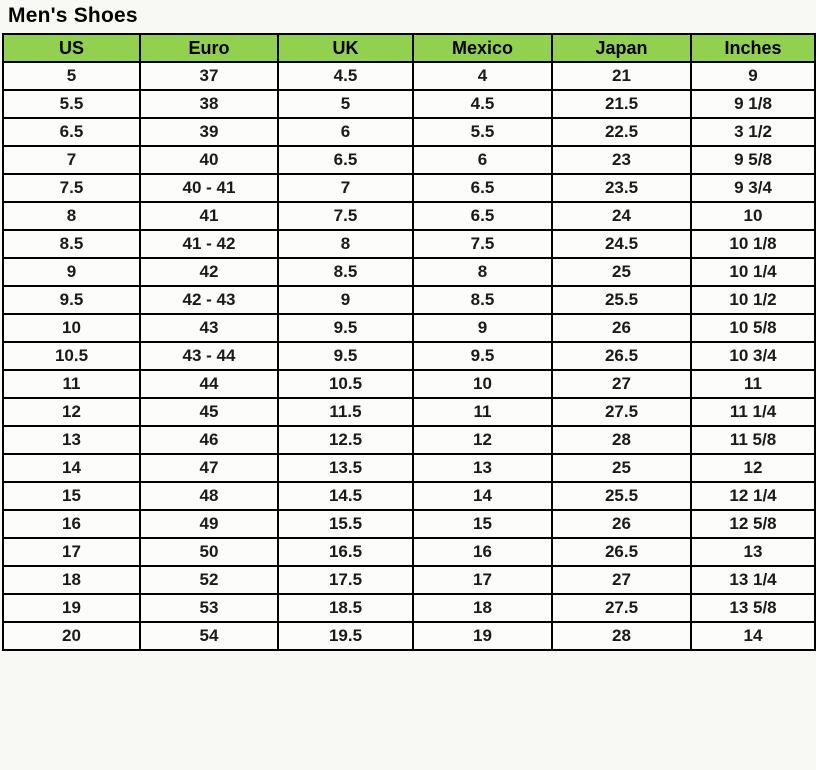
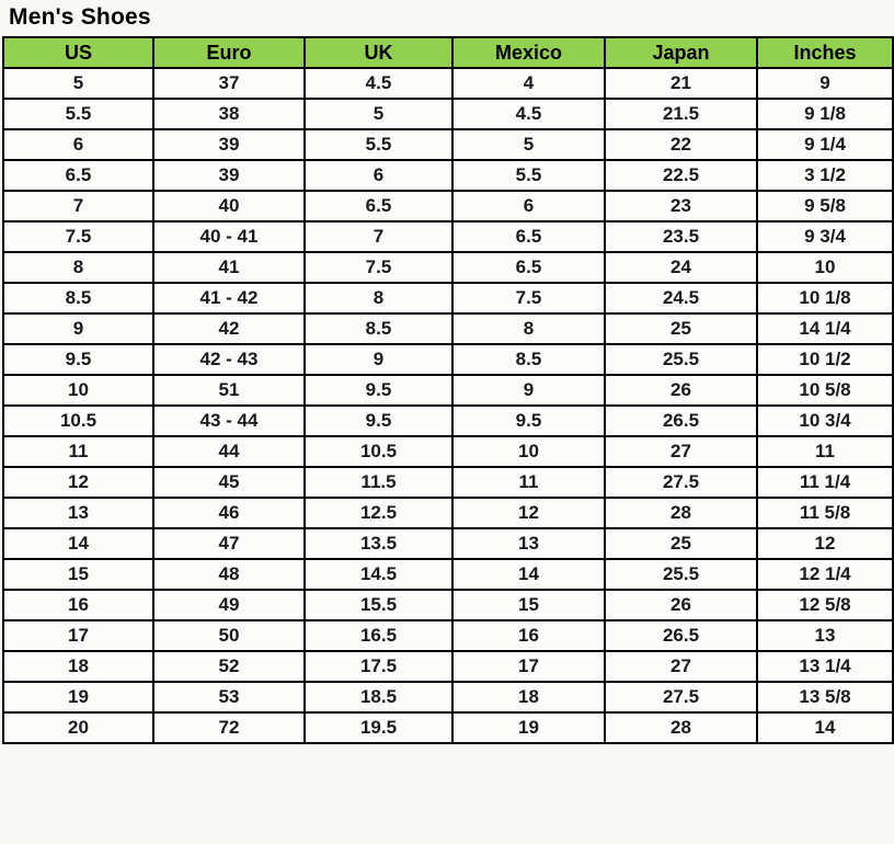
  Men's Shoes
  US	Euro	UK	Mexico	Japan	Inches
  5	37	4.5	4	21	9
  5.5	38	5	4.5	21.5	9 1/8
+ 6	39	5.5	5	22	9 1/4
  6.5	39	6	5.5	22.5	3 1/2
  7	40	6.5	6	23	9 5/8
  7.5	40 - 41	7	6.5	23.5	9 3/4
  8	41	7.5	6.5	24	10
  8.5	41 - 42	8	7.5	24.5	10 1/8
- 9	42	8.5	8	25	10 1/4
+ 9	42	8.5	8	25	14 1/4
  9.5	42 - 43	9	8.5	25.5	10 1/2
- 10	43	9.5	9	26	10 5/8
+ 10	51	9.5	9	26	10 5/8
  10.5	43 - 44	9.5	9.5	26.5	10 3/4
  11	44	10.5	10	27	11
  12	45	11.5	11	27.5	11 1/4
  13	46	12.5	12	28	11 5/8
  14	47	13.5	13	25	12
  15	48	14.5	14	25.5	12 1/4
  16	49	15.5	15	26	12 5/8
  17	50	16.5	16	26.5	13
  18	52	17.5	17	27	13 1/4
  19	53	18.5	18	27.5	13 5/8
- 20	54	19.5	19	28	14
+ 20	72	19.5	19	28	14
